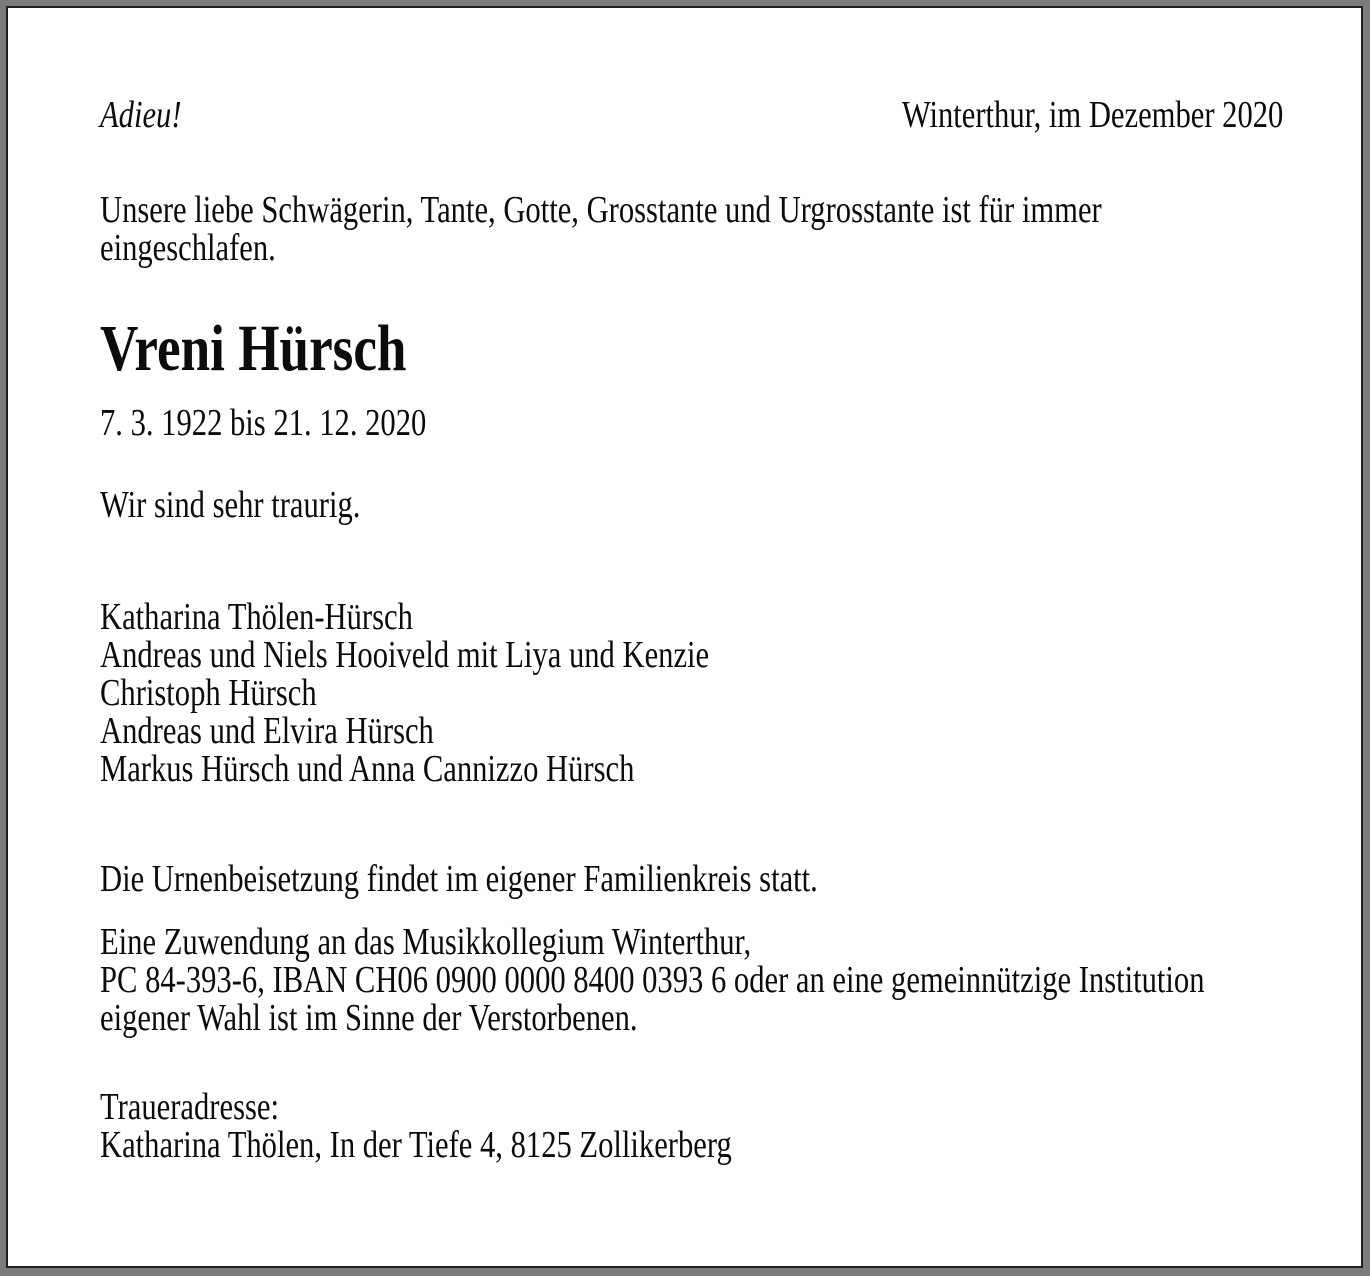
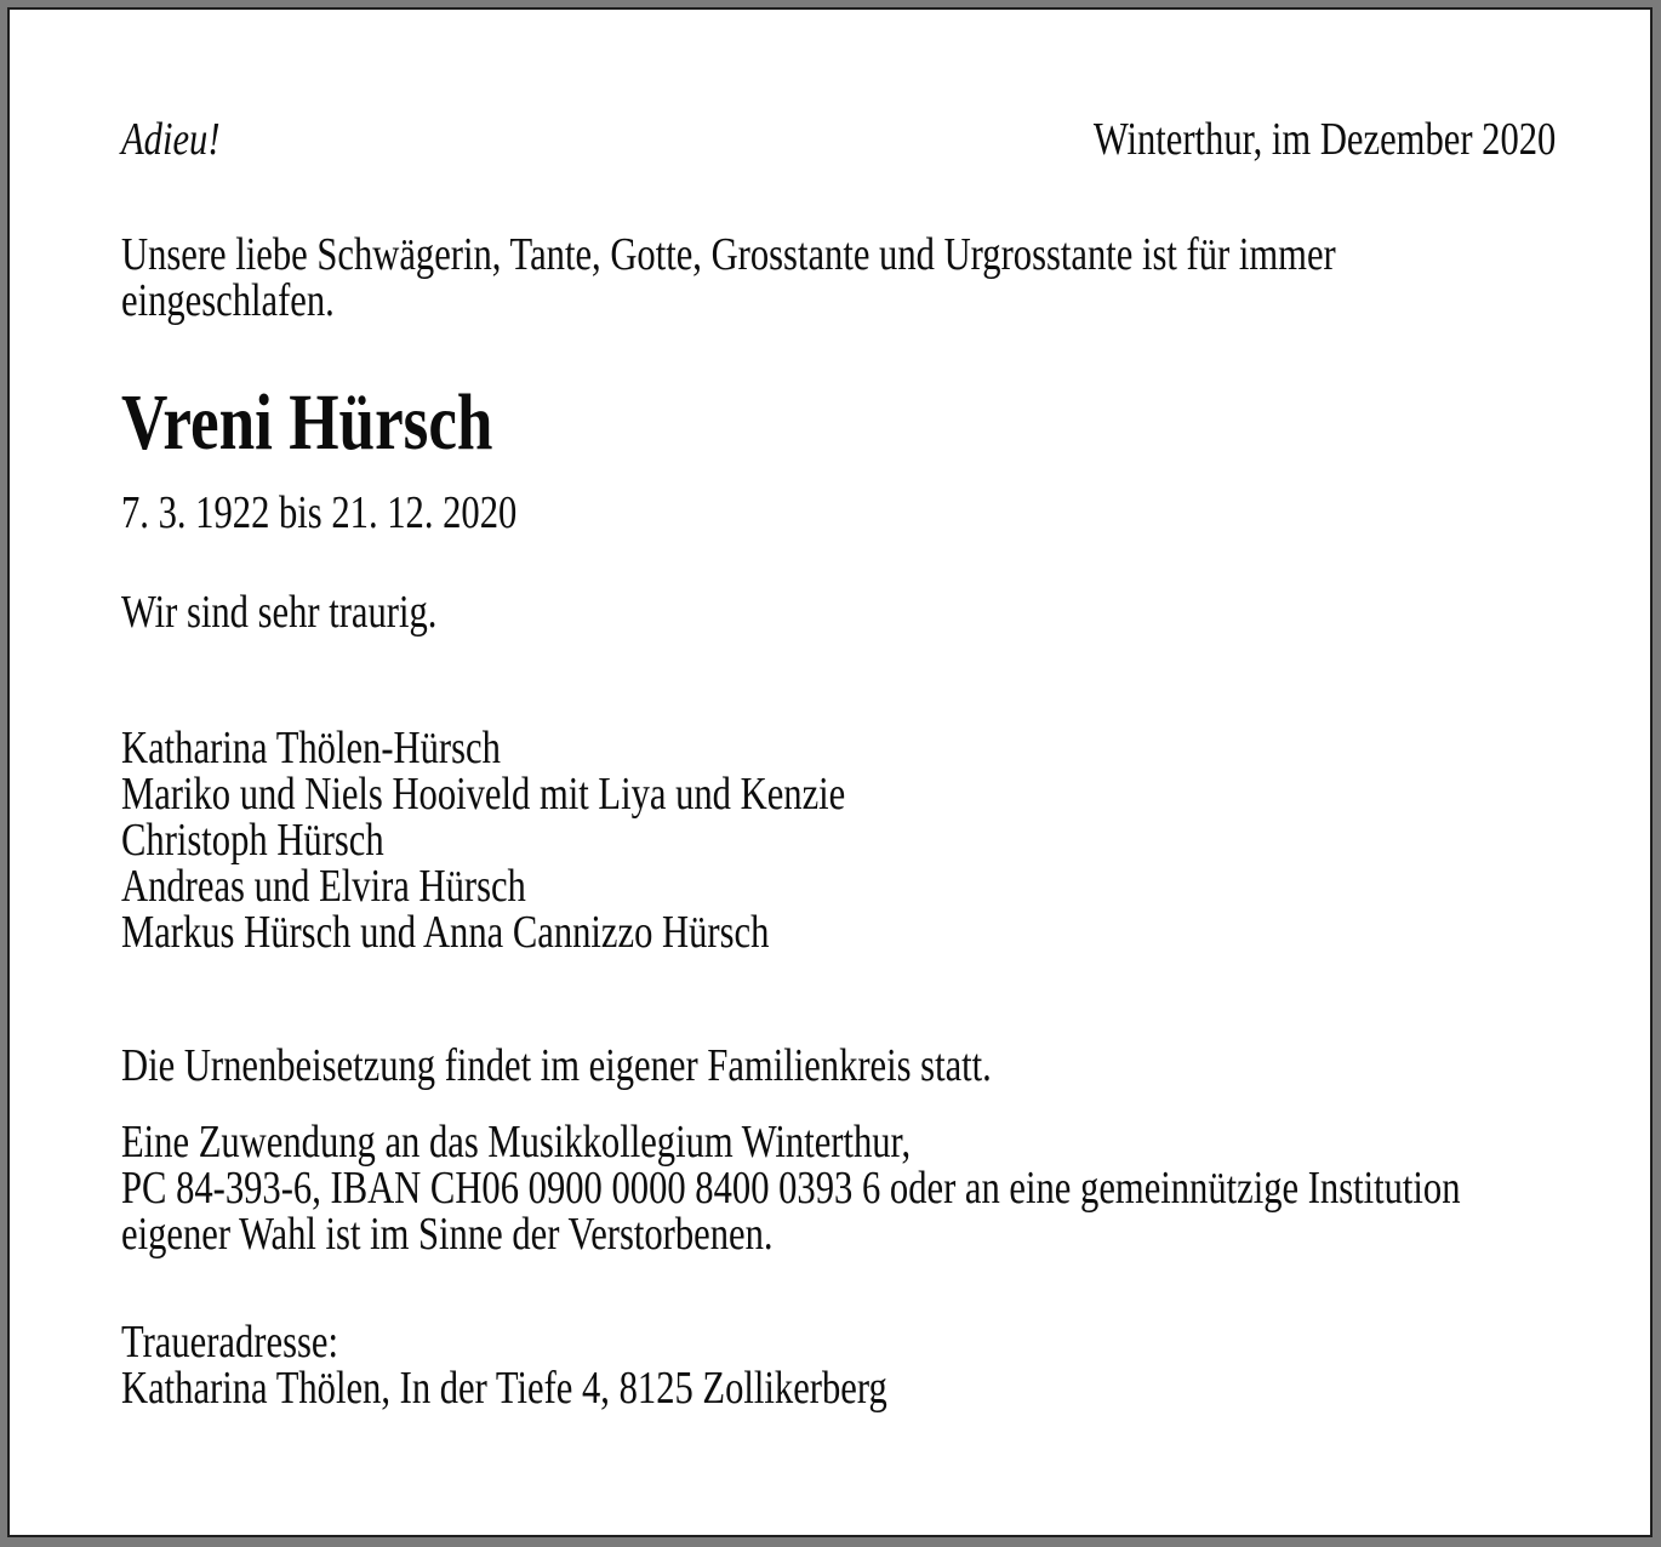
  Adieu!
  Winterthur, im Dezember 2020
  Unsere liebe Schwägerin, Tante, Gotte, Grosstante und Urgrosstante ist für immer
  eingeschlafen.
  Vreni Hürsch
  7. 3. 1922 bis 21. 12. 2020
  Wir sind sehr traurig.
  Katharina Thölen-Hürsch
- Andreas und Niels Hooiveld mit Liya und Kenzie
+ Mariko und Niels Hooiveld mit Liya und Kenzie
  Christoph Hürsch
  Andreas und Elvira Hürsch
  Markus Hürsch und Anna Cannizzo Hürsch
  Die Urnenbeisetzung findet im eigener Familienkreis statt.
  Eine Zuwendung an das Musikkollegium Winterthur,
  PC 84-393-6, IBAN CH06 0900 0000 8400 0393 6 oder an eine gemeinnützige Institution
  eigener Wahl ist im Sinne der Verstorbenen.
  Traueradresse:
  Katharina Thölen, In der Tiefe 4, 8125 Zollikerberg
